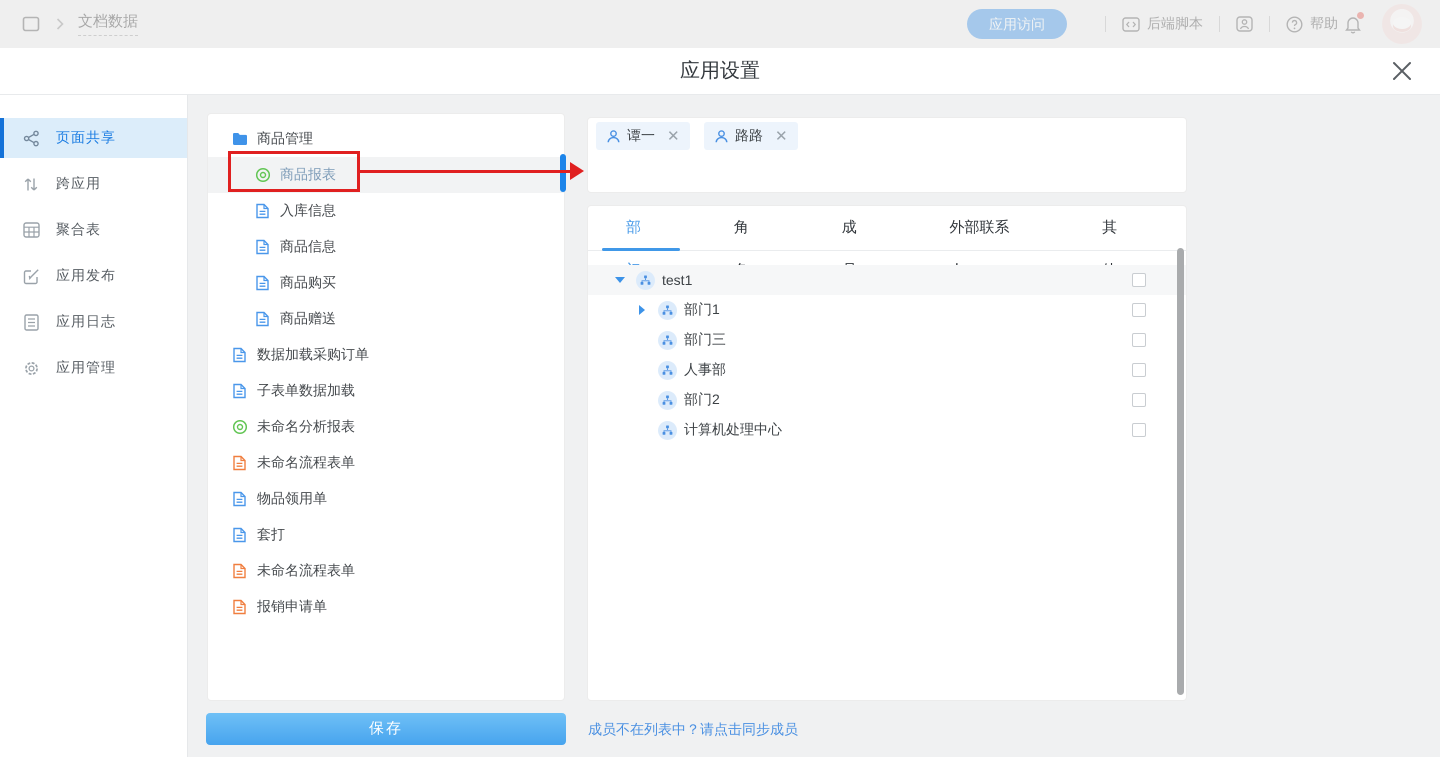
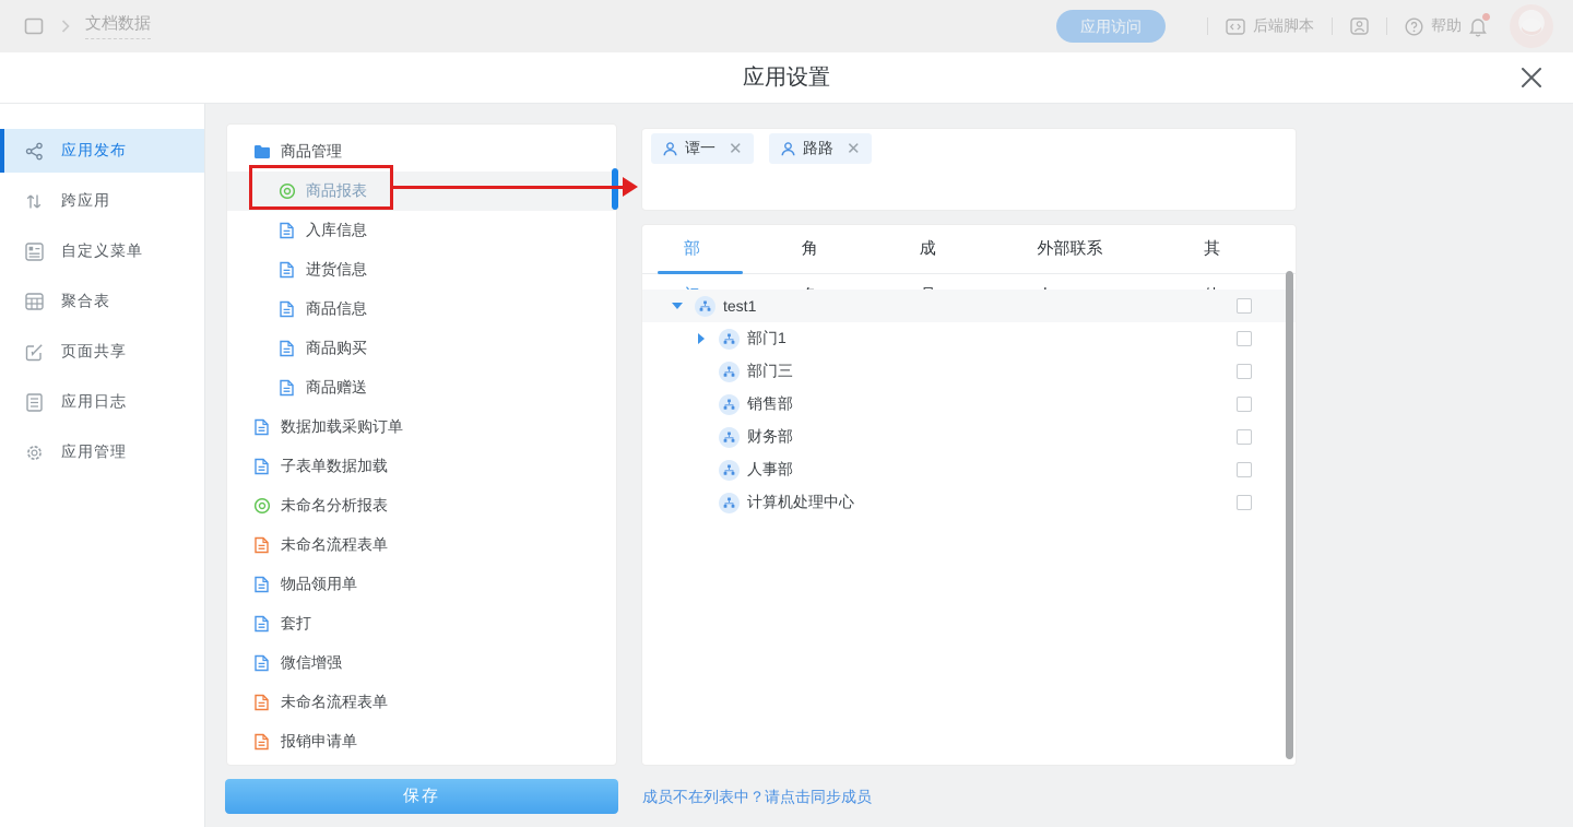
  文档数据
  应用访问
  后端脚本
  帮助
  应用设置
- 页面共享
+ 应用发布
  跨应用
+ 自定义菜单
  聚合表
- 应用发布
+ 页面共享
  应用日志
  应用管理
  商品管理
  商品报表
  入库信息
+ 进货信息
  商品信息
  商品购买
  商品赠送
  数据加载采购订单
  子表单数据加载
  未命名分析报表
  未命名流程表单
  物品领用单
  套打
+ 微信增强
  未命名流程表单
  报销申请单
  保存
  谭一
  ✕
  路路
  ✕
  外部联系
  test1
  部门1
  部门三
+ 销售部
+ 财务部
  人事部
- 部门2
  计算机处理中心
  成员不在列表中？请点击同步成员
